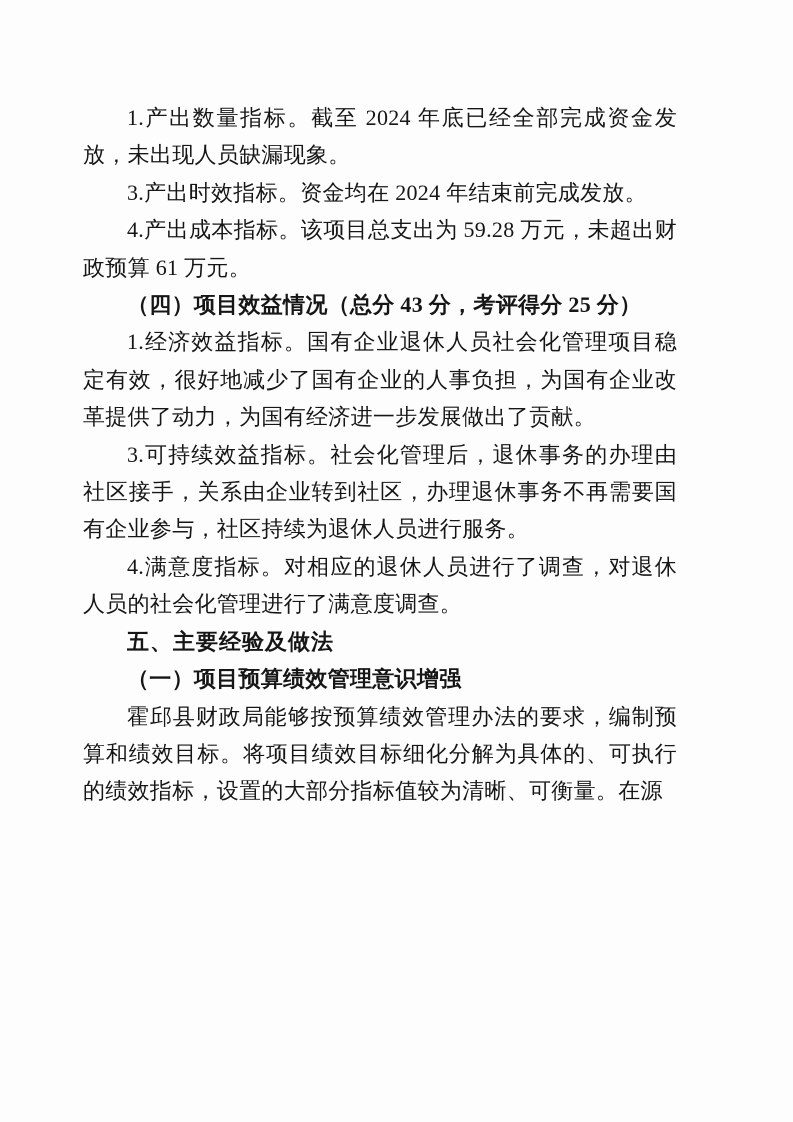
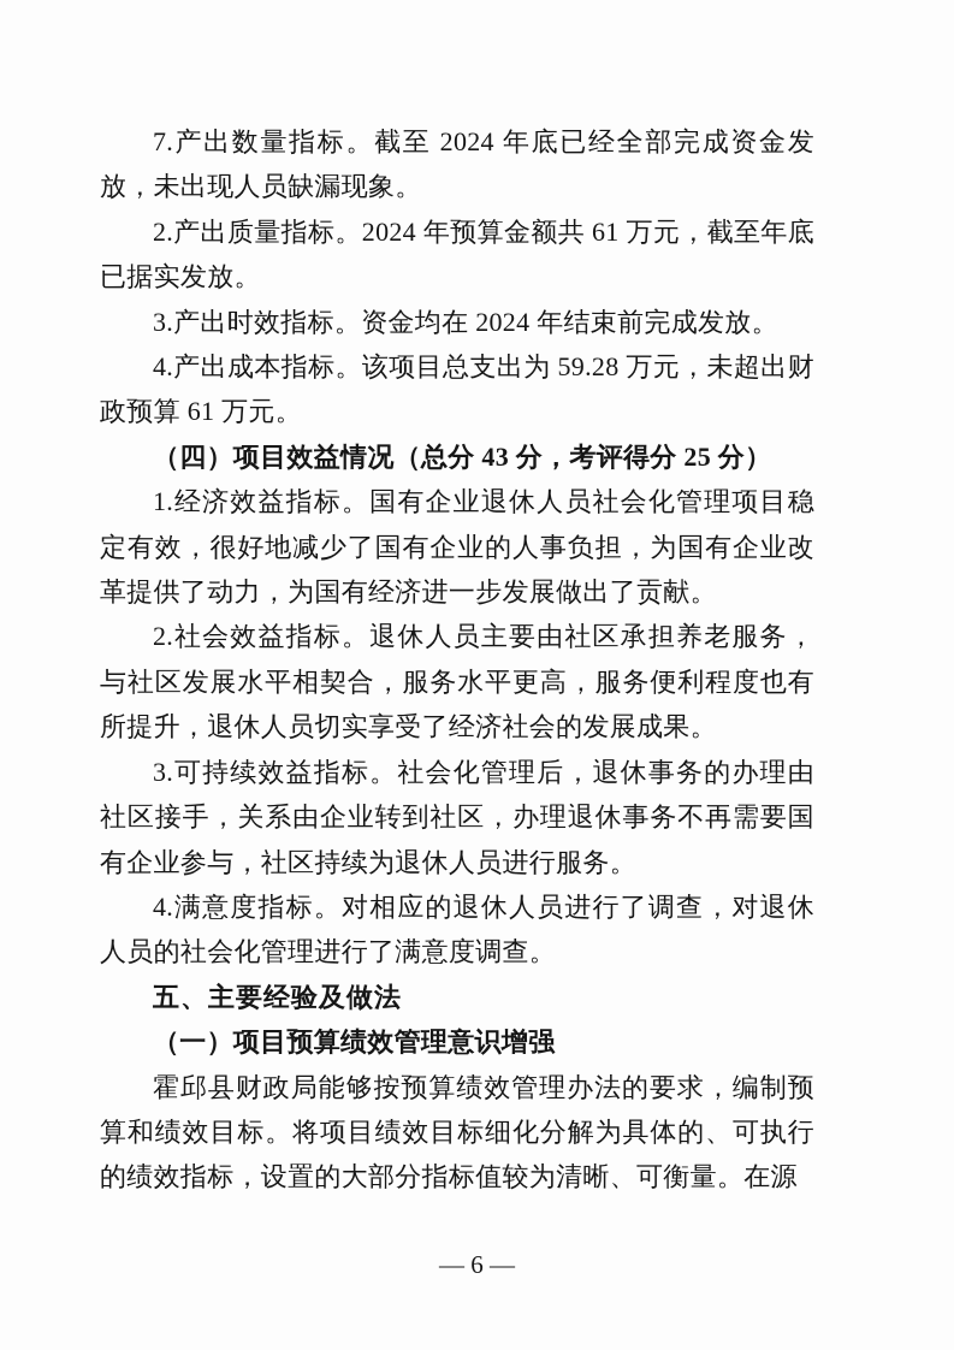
- 1.产出数量指标。截至 2024 年底已经全部完成资金发放，未出现人员缺漏现象。
+ 7.产出数量指标。截至 2024 年底已经全部完成资金发放，未出现人员缺漏现象。
+ 2.产出质量指标。2024 年预算金额共 61 万元，截至年底已据实发放。
  3.产出时效指标。资金均在 2024 年结束前完成发放。
  4.产出成本指标。该项目总支出为 59.28 万元，未超出财政预算 61 万元。
  （四）项目效益情况（总分 43 分，考评得分 25 分）
  1.经济效益指标。国有企业退休人员社会化管理项目稳定有效，很好地减少了国有企业的人事负担，为国有企业改革提供了动力，为国有经济进一步发展做出了贡献。
+ 2.社会效益指标。退休人员主要由社区承担养老服务，与社区发展水平相契合，服务水平更高，服务便利程度也有所提升，退休人员切实享受了经济社会的发展成果。
  3.可持续效益指标。社会化管理后，退休事务的办理由社区接手，关系由企业转到社区，办理退休事务不再需要国有企业参与，社区持续为退休人员进行服务。
  4.满意度指标。对相应的退休人员进行了调查，对退休人员的社会化管理进行了满意度调查。
  五、主要经验及做法
  （一）项目预算绩效管理意识增强
  霍邱县财政局能够按预算绩效管理办法的要求，编制预算和绩效目标。将项目绩效目标细化分解为具体的、可执行的绩效指标，设置的大部分指标值较为清晰、可衡量。在源
+ — 6 —
